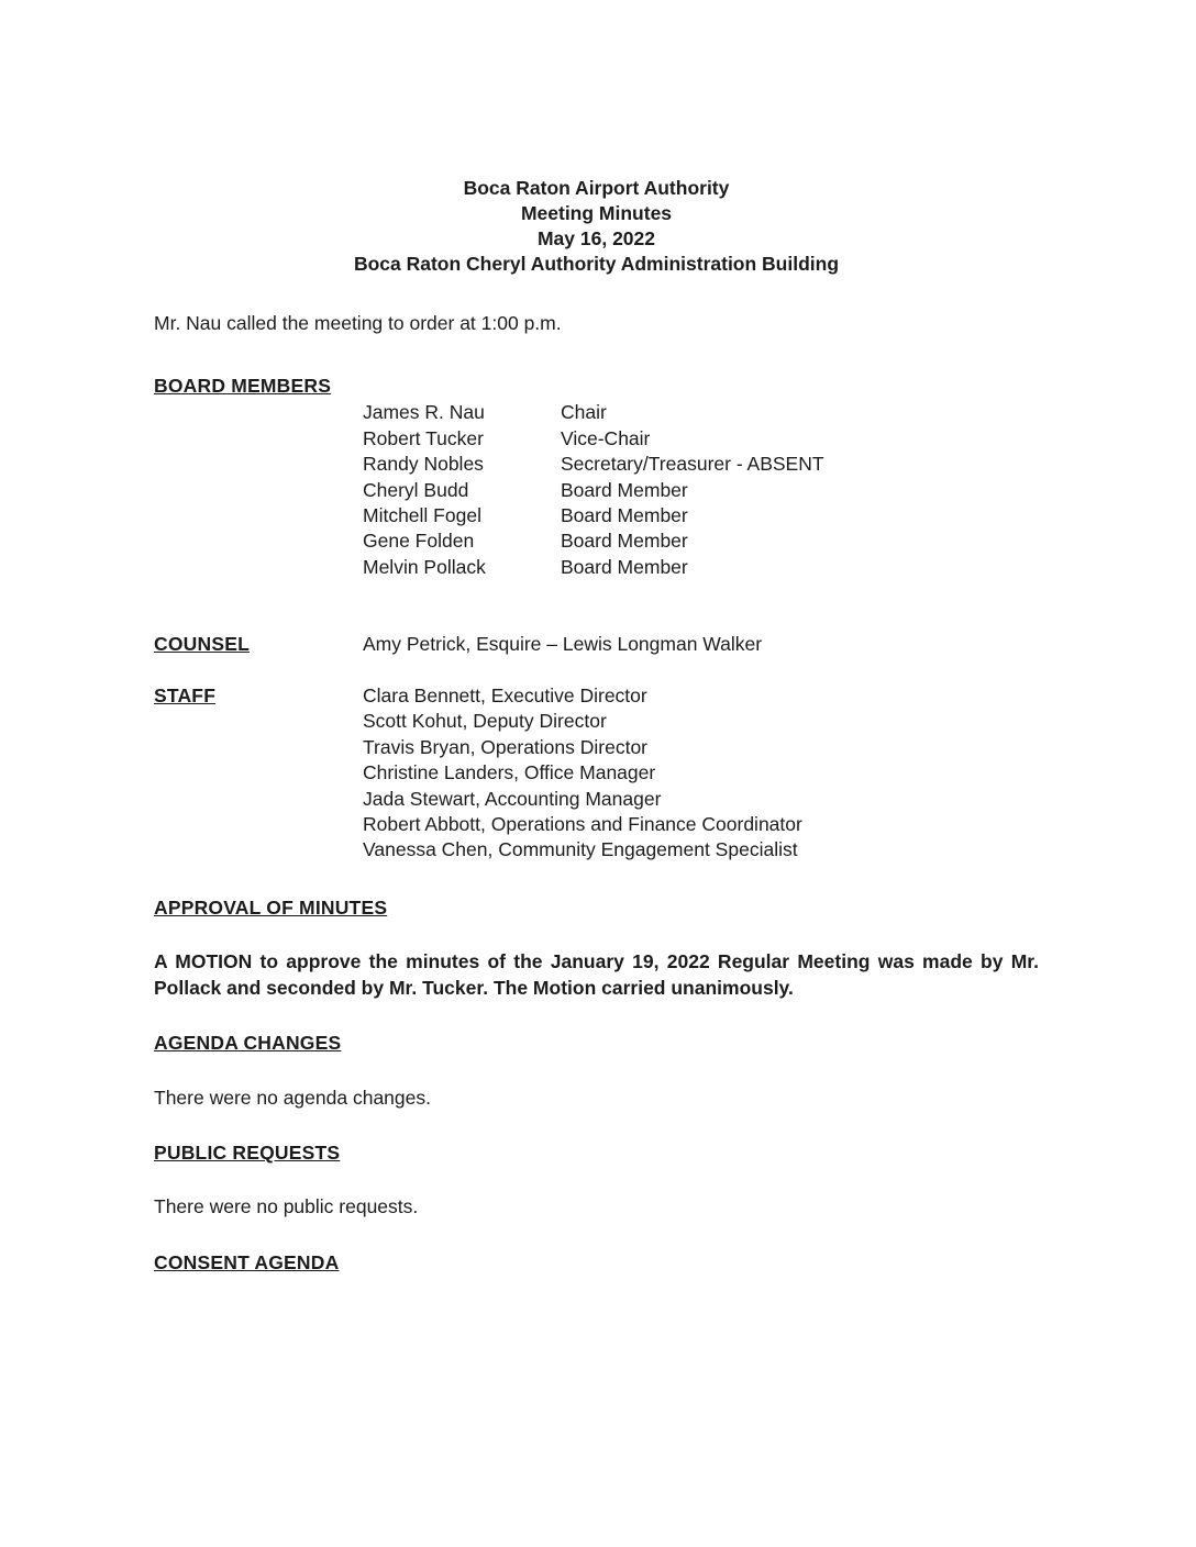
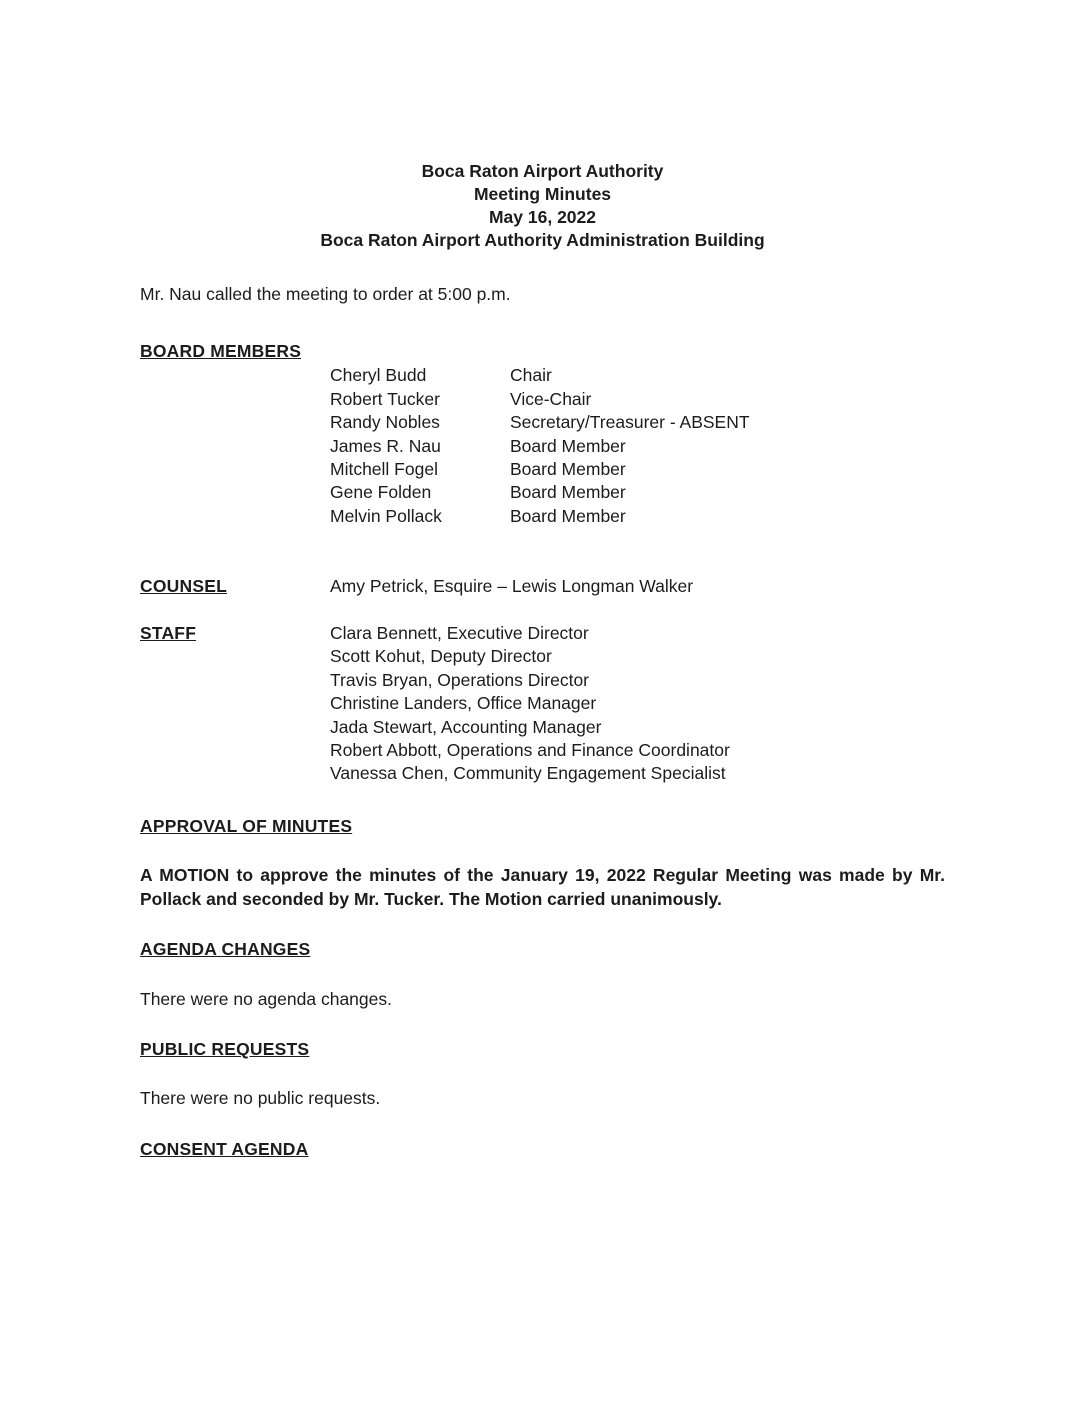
  Boca Raton Airport Authority
  Meeting Minutes
  May 16, 2022
- Boca Raton Cheryl Authority Administration Building
+ Boca Raton Airport Authority Administration Building
- Mr. Nau called the meeting to order at 1:00 p.m.
+ Mr. Nau called the meeting to order at 5:00 p.m.
  BOARD MEMBERS
- James R. Nau
+ Cheryl Budd
  Chair
  Robert Tucker
  Vice-Chair
  Randy Nobles
  Secretary/Treasurer - ABSENT
- Cheryl Budd
+ James R. Nau
  Board Member
  Mitchell Fogel
  Board Member
  Gene Folden
  Board Member
  Melvin Pollack
  Board Member
  COUNSEL
  Amy Petrick, Esquire – Lewis Longman Walker
  STAFF
  Clara Bennett, Executive Director
  Scott Kohut, Deputy Director
  Travis Bryan, Operations Director
  Christine Landers, Office Manager
  Jada Stewart, Accounting Manager
  Robert Abbott, Operations and Finance Coordinator
  Vanessa Chen, Community Engagement Specialist
  APPROVAL OF MINUTES
  A MOTION to approve the minutes of the January 19, 2022 Regular Meeting was made by Mr. Pollack and seconded by Mr. Tucker. The Motion carried unanimously.
  AGENDA CHANGES
  There were no agenda changes.
  PUBLIC REQUESTS
  There were no public requests.
  CONSENT AGENDA
